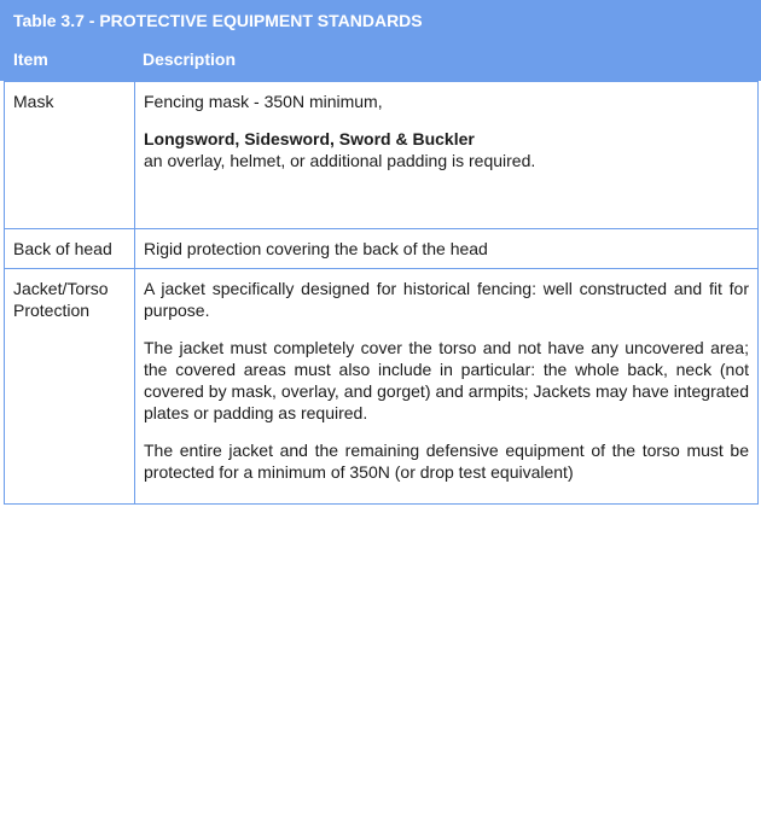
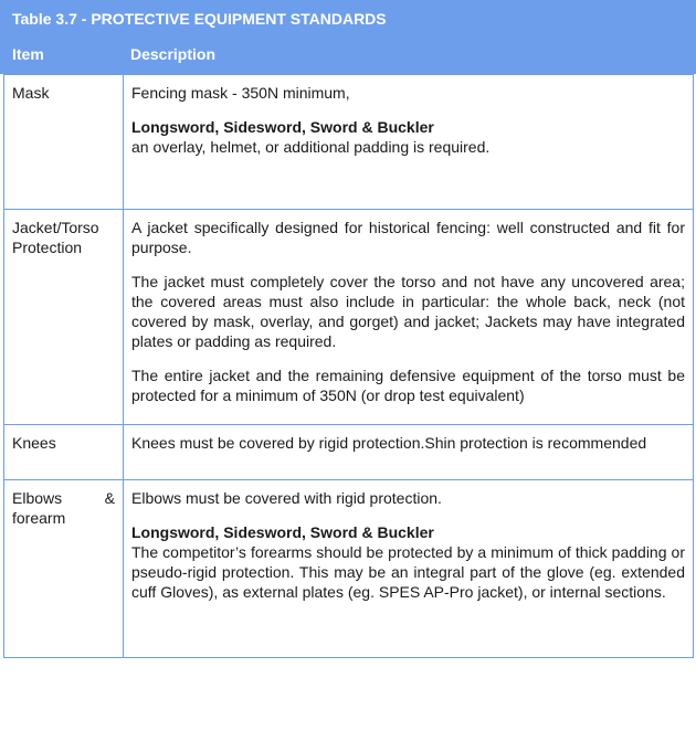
  Table 3.7 - PROTECTIVE EQUIPMENT STANDARDS
  Item
  Description
  Mask	Fencing mask - 350N minimum, Longsword, Sidesword, Sword & Buckler an overlay, helmet, or additional padding is required.
- Back of head	Rigid protection covering the back of the head
- Jacket/Torso Protection	A jacket specifically designed for historical fencing: well constructed and fit for purpose. The jacket must completely cover the torso and not have any uncovered area; the covered areas must also include in particular: the whole back, neck (not covered by mask, overlay, and gorget) and armpits; Jackets may have integrated plates or padding as required. The entire jacket and the remaining defensive equipment of the torso must be protected for a minimum of 350N (or drop test equivalent)
+ Jacket/Torso Protection	A jacket specifically designed for historical fencing: well constructed and fit for purpose. The jacket must completely cover the torso and not have any uncovered area; the covered areas must also include in particular: the whole back, neck (not covered by mask, overlay, and gorget) and jacket; Jackets may have integrated plates or padding as required. The entire jacket and the remaining defensive equipment of the torso must be protected for a minimum of 350N (or drop test equivalent)
+ Knees	Knees must be covered by rigid protection.Shin protection is recommended
+ Elbows & forearm	Elbows must be covered with rigid protection. Longsword, Sidesword, Sword & Buckler The competitor’s forearms should be protected by a minimum of thick padding or pseudo-rigid protection. This may be an integral part of the glove (eg. extended cuff Gloves), as external plates (eg. SPES AP-Pro jacket), or internal sections.
